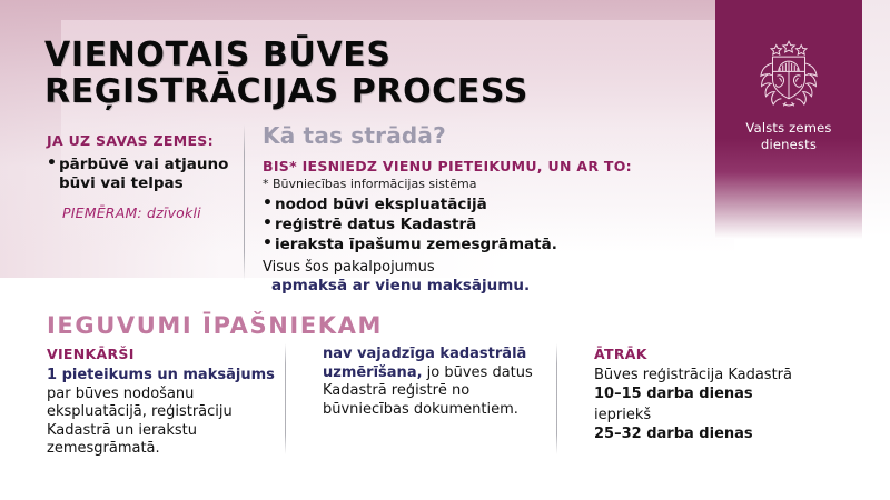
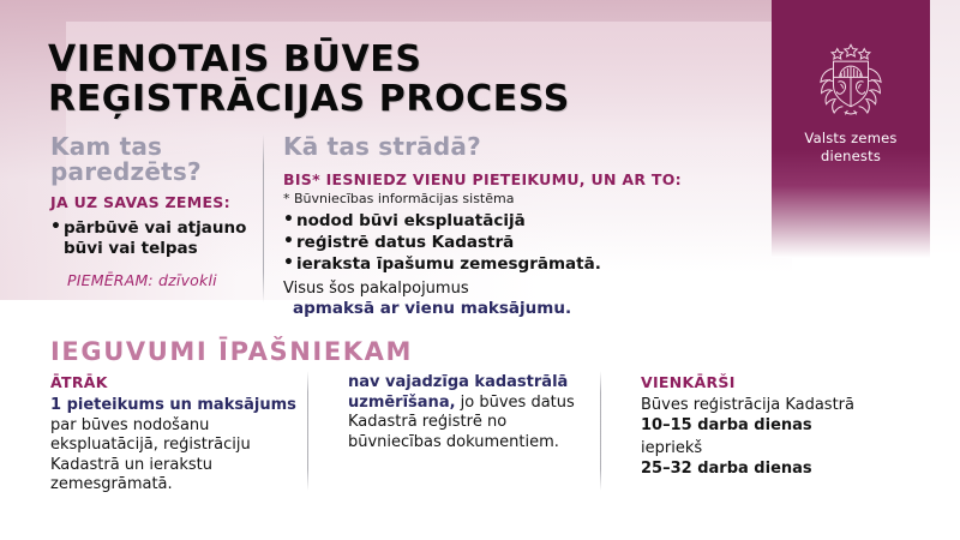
  Valsts zemes
  dienests
  VIENOTAIS BŪVES
  REĢISTRĀCIJAS PROCESS
+ Kam tas
+ paredzēts?
  JA UZ SAVAS ZEMES:
  pārbūvē vai atjauno būvi vai telpas
  PIEMĒRAM: dzīvokli
  Kā tas strādā?
  BIS* IESNIEDZ VIENU PIETEIKUMU, UN AR TO:
  * Būvniecības informācijas sistēma
  nodod būvi ekspluatācijā
  reģistrē datus Kadastrā
  ieraksta īpašumu zemesgrāmatā.
  Visus šos pakalpojumus
  apmaksā ar vienu maksājumu.
  IEGUVUMI ĪPAŠNIEKAM
- VIENKĀRŠI
+ ĀTRĀK
  1 pieteikums un maksājums par būves nodošanu ekspluatācijā, reģistrāciju Kadastrā un ierakstu zemesgrāmatā.
  nav vajadzīga kadastrālā uzmērīšana, jo būves datus Kadastrā reģistrē no būvniecības dokumentiem.
- ĀTRĀK
+ VIENKĀRŠI
  Būves reģistrācija Kadastrā
  10–15 darba dienas
  iepriekš
  25–32 darba dienas
